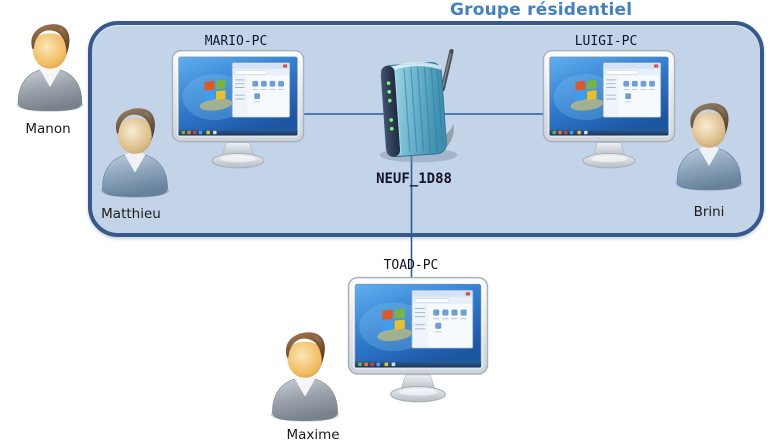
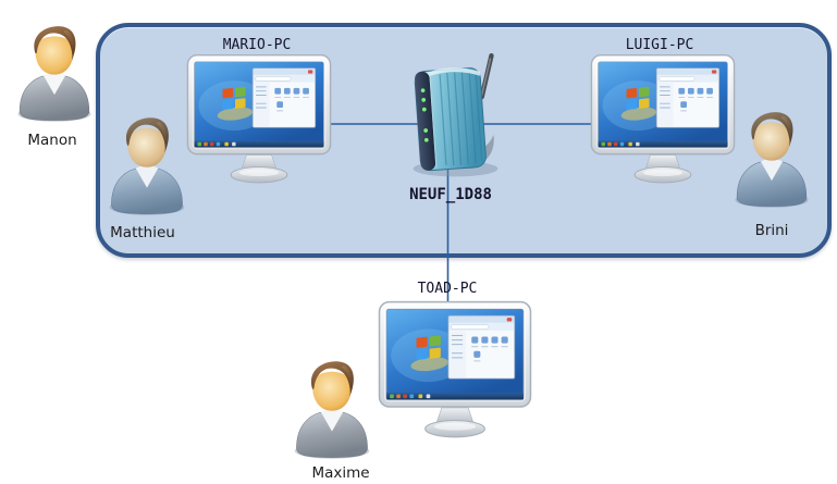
- Groupe résidentiel
  MARIO-PC
  LUIGI-PC
  TOAD-PC
  NEUF_1D88
  Manon
  Matthieu
  Brini
  Maxime
